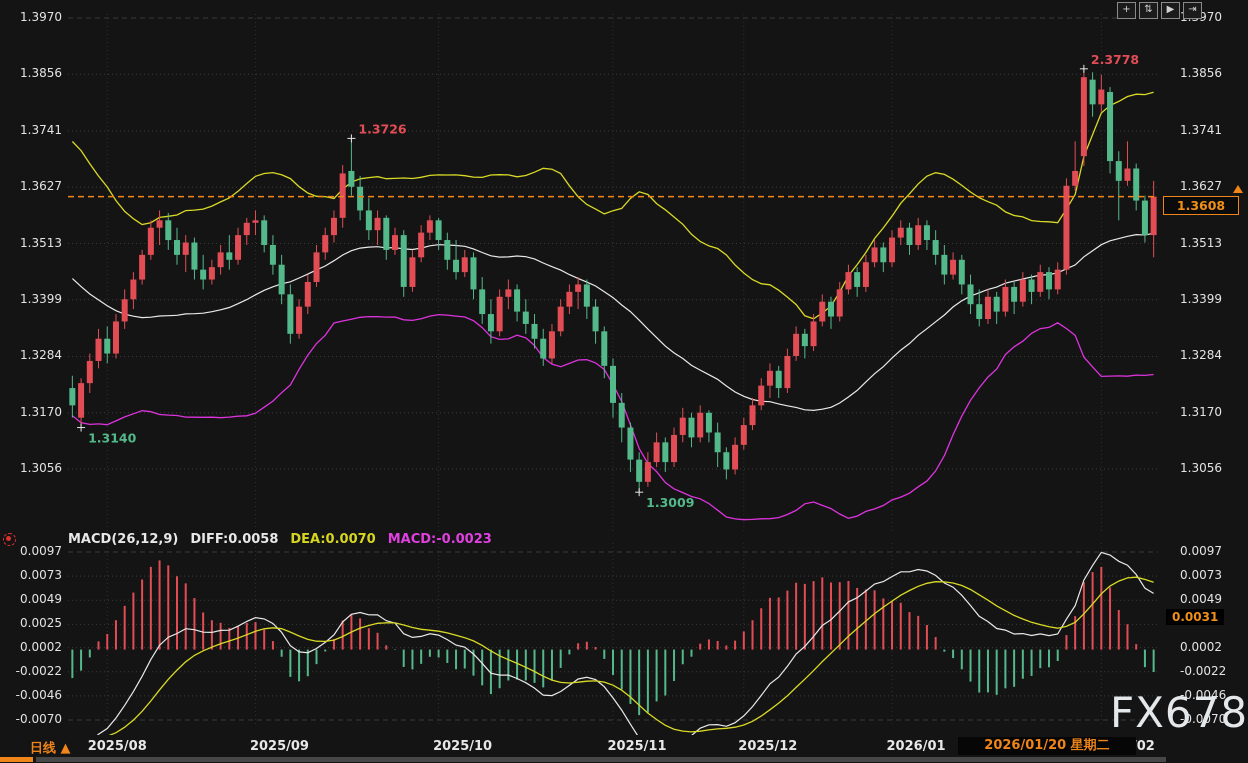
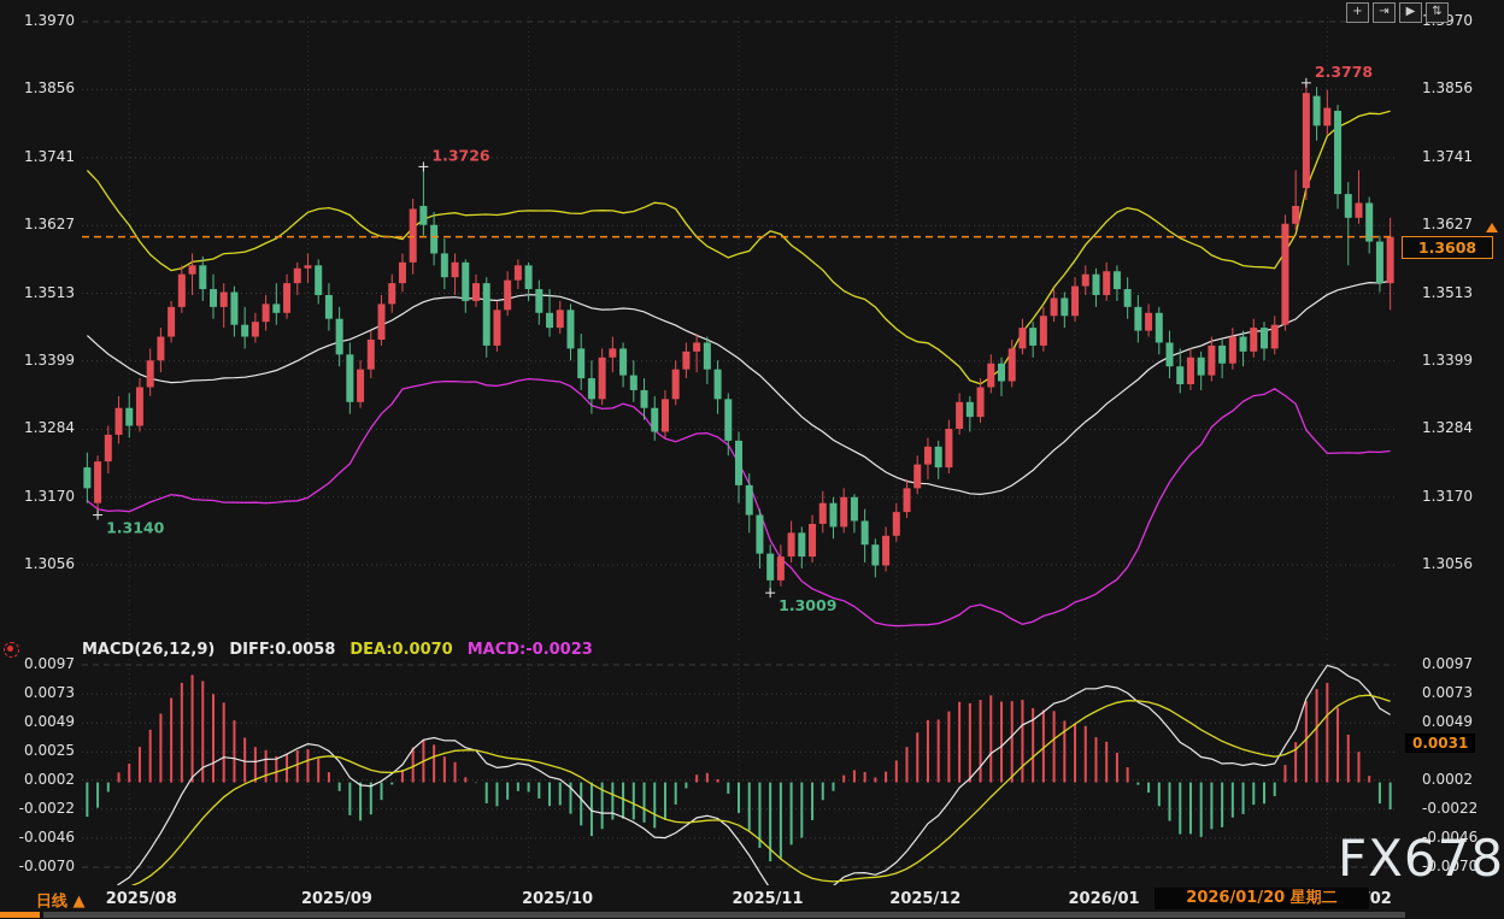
  1.3140
  1.3726
  1.3009
  2.3778
  +
- ⇅
+ ⇥
  ▶
- ⇥
+ ⇅
  MACD(26,12,9)
  DIFF:0.0058
  DEA:0.0070
  MACD:-0.0023
  1.3970
  1.3856
  1.3856
  1.3741
  1.3741
  1.3627
  1.3627
  1.3513
  1.3513
  1.3399
  1.3399
  1.3284
  1.3284
  1.3170
  1.3170
  1.3056
  1.3056
  0.0097
  0.0097
  0.0073
  0.0073
  0.0049
  0.0049
  0.0025
  0.0002
  0.0002
  -0.0022
  -0.0022
  -0.0046
  -0.0046
  -0.0070
  -0.0070
  1.3608
  0.0031
  2025/08
  2025/09
  2025/10
  2025/11
  2025/12
  2026/01
  2026/01/20 星期二
  日线 ▲
  FX678
